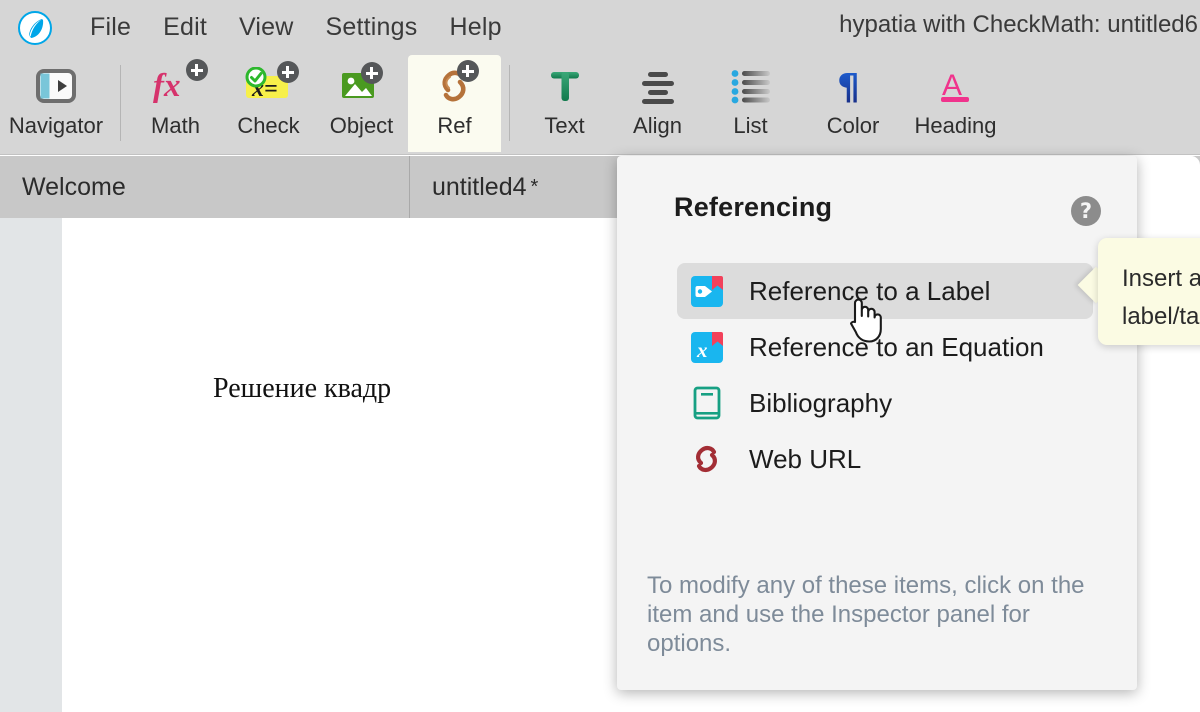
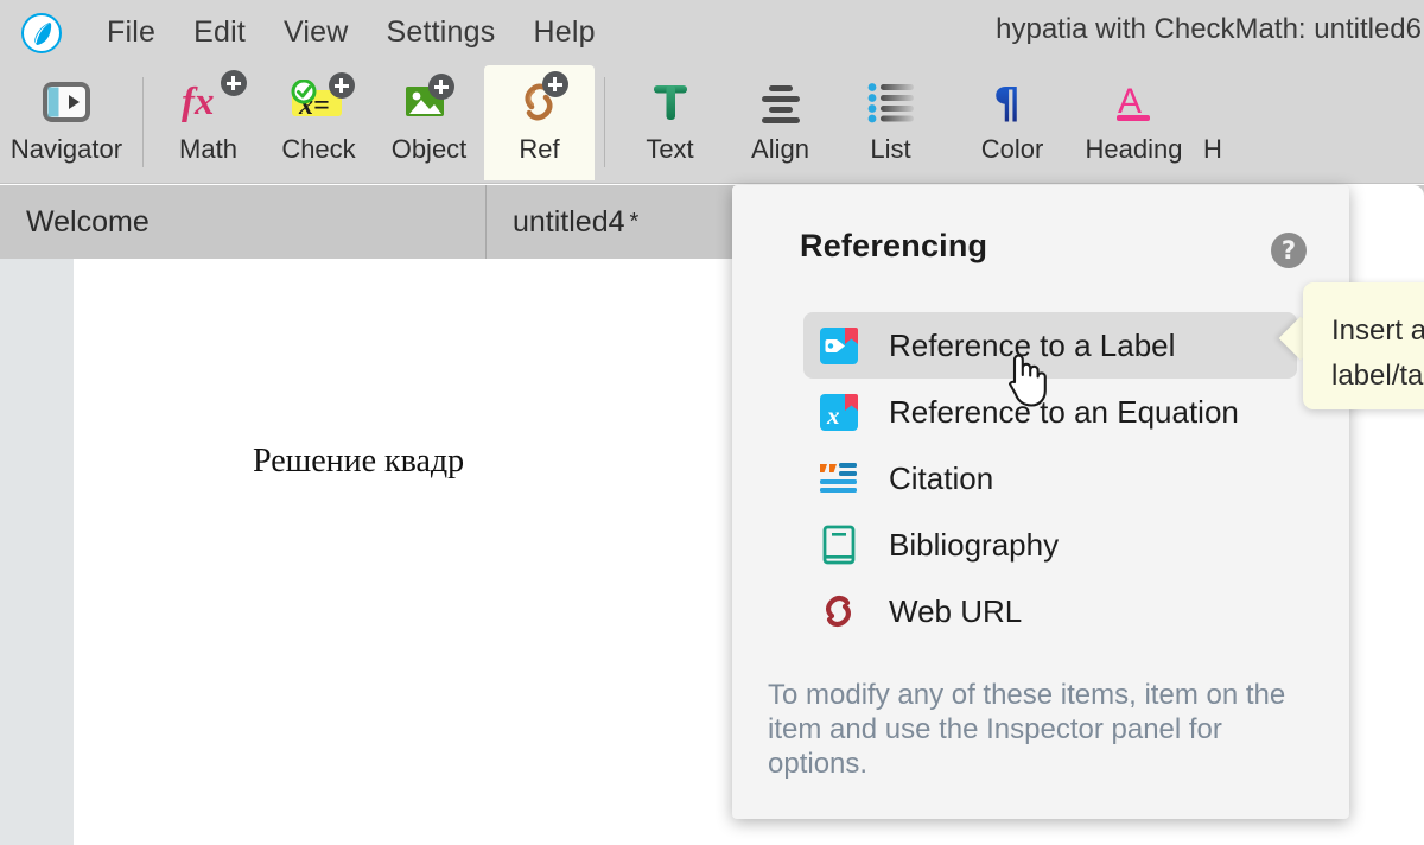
  File
  Edit
  View
  Settings
  Help
  hypatia with CheckMath: untitled6
  Navigator
  fx
  Math
  x=
  Check
  Object
  Ref
  Text
  Align
  List
  ¶
  Color
  A
  Heading
+ H
  Welcome
  untitled4
  *
  Решение квадр
  Referencing
  ?
  Reference to a Label
  x
  Reference to an Equation
+ Citation
  Bibliography
  Web URL
- To modify any of these items, click on the item and use the Inspector panel for options.
+ To modify any of these items, item on the item and use the Inspector panel for options.
  Insert a
  label/ta
